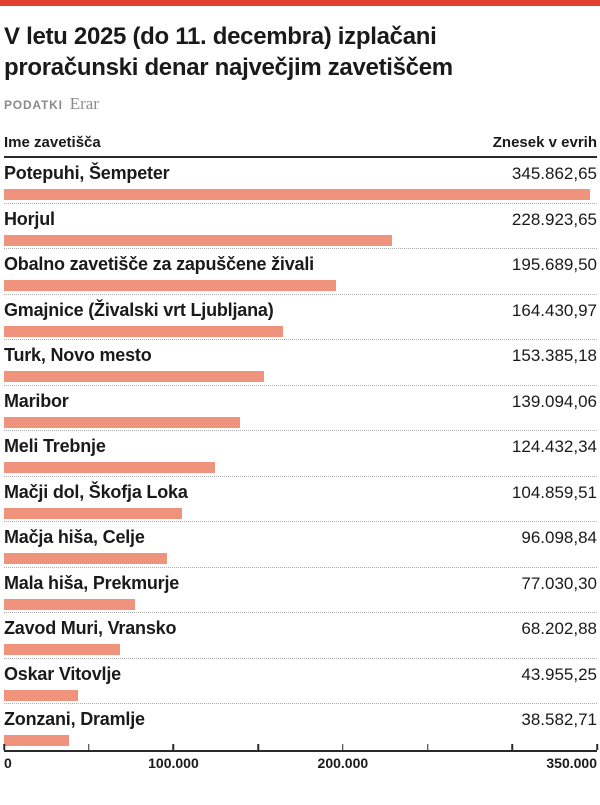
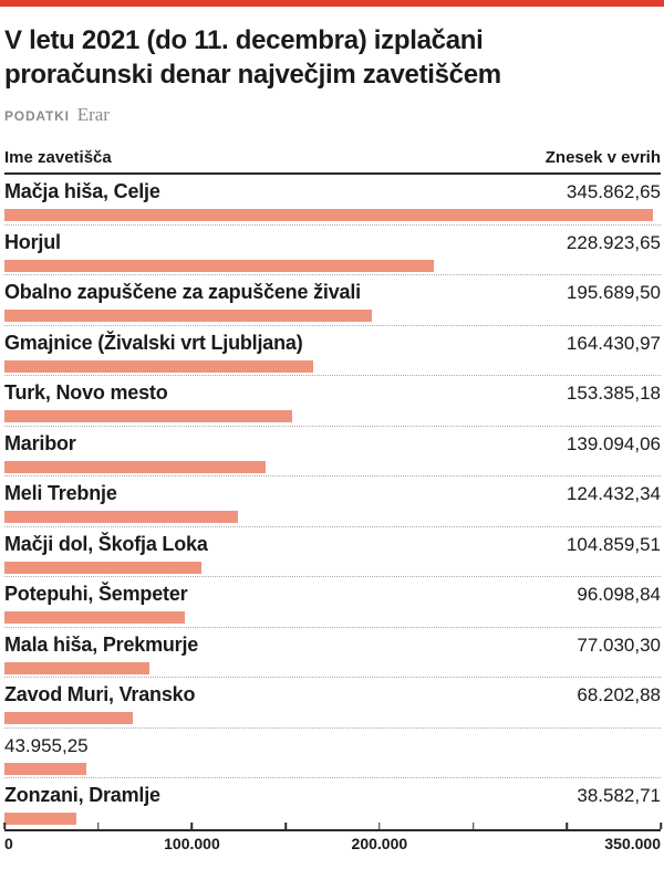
- V letu 2025 (do 11. decembra) izplačani proračunski denar največjim zavetiščem
+ V letu 2021 (do 11. decembra) izplačani proračunski denar največjim zavetiščem
  PODATKI
  Erar
  Ime zavetišča
  Znesek v evrih
- Potepuhi, Šempeter
+ Mačja hiša, Celje
  345.862,65
  Horjul
  228.923,65
- Obalno zavetišče za zapuščene živali
+ Obalno zapuščene za zapuščene živali
  195.689,50
  Gmajnice (Živalski vrt Ljubljana)
  164.430,97
  Turk, Novo mesto
  153.385,18
  Maribor
  139.094,06
  Meli Trebnje
  124.432,34
  Mačji dol, Škofja Loka
  104.859,51
- Mačja hiša, Celje
+ Potepuhi, Šempeter
  96.098,84
  Mala hiša, Prekmurje
  77.030,30
  Zavod Muri, Vransko
  68.202,88
- Oskar Vitovlje
  43.955,25
  Zonzani, Dramlje
  38.582,71
  0
  100.000
  200.000
  350.000
